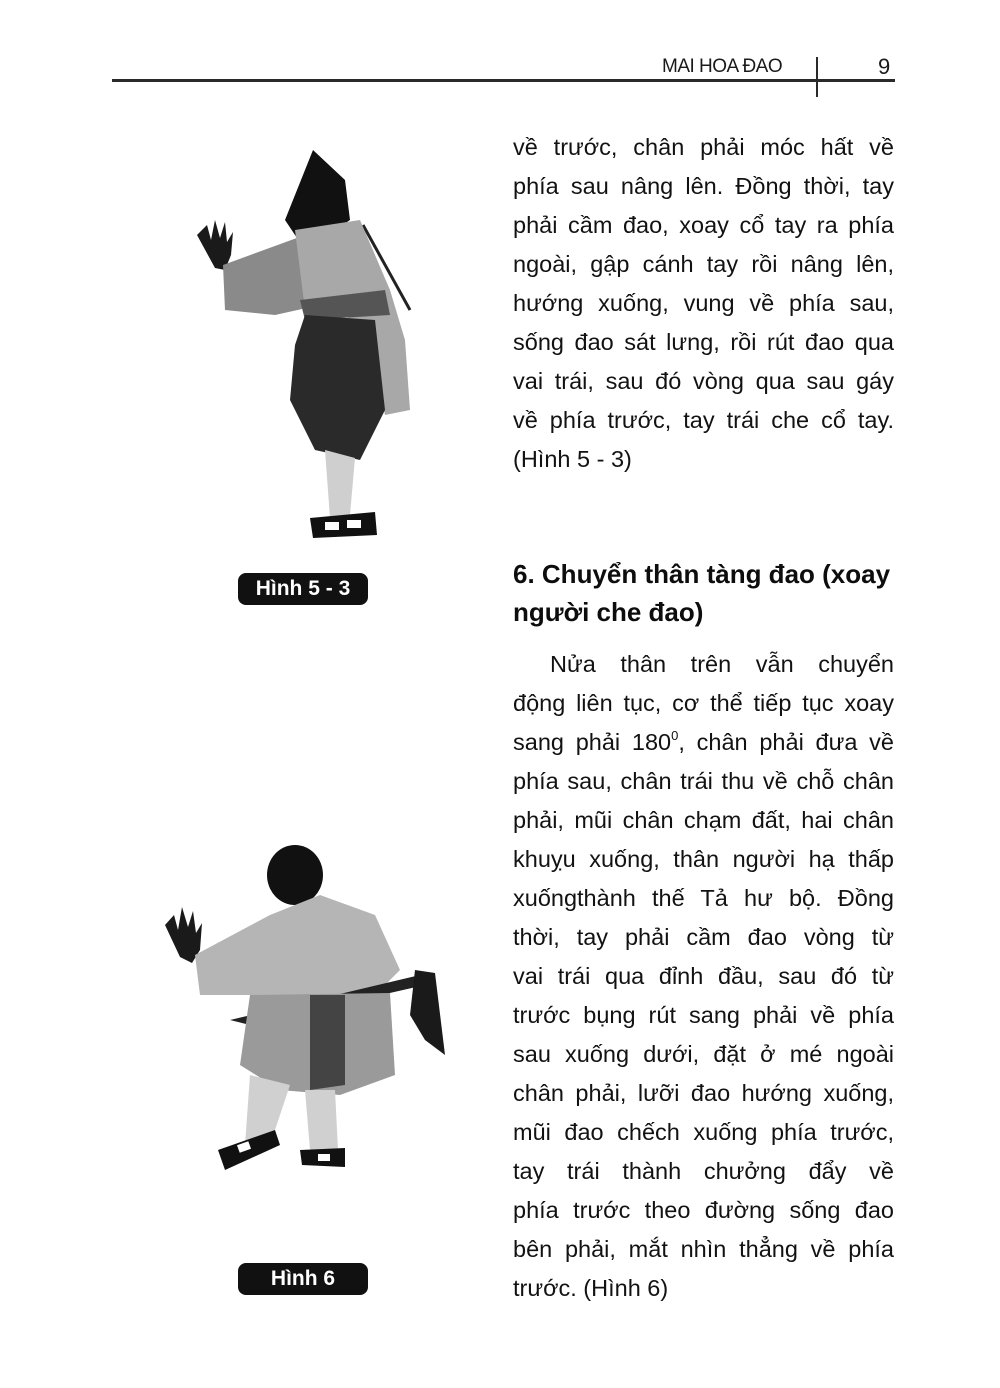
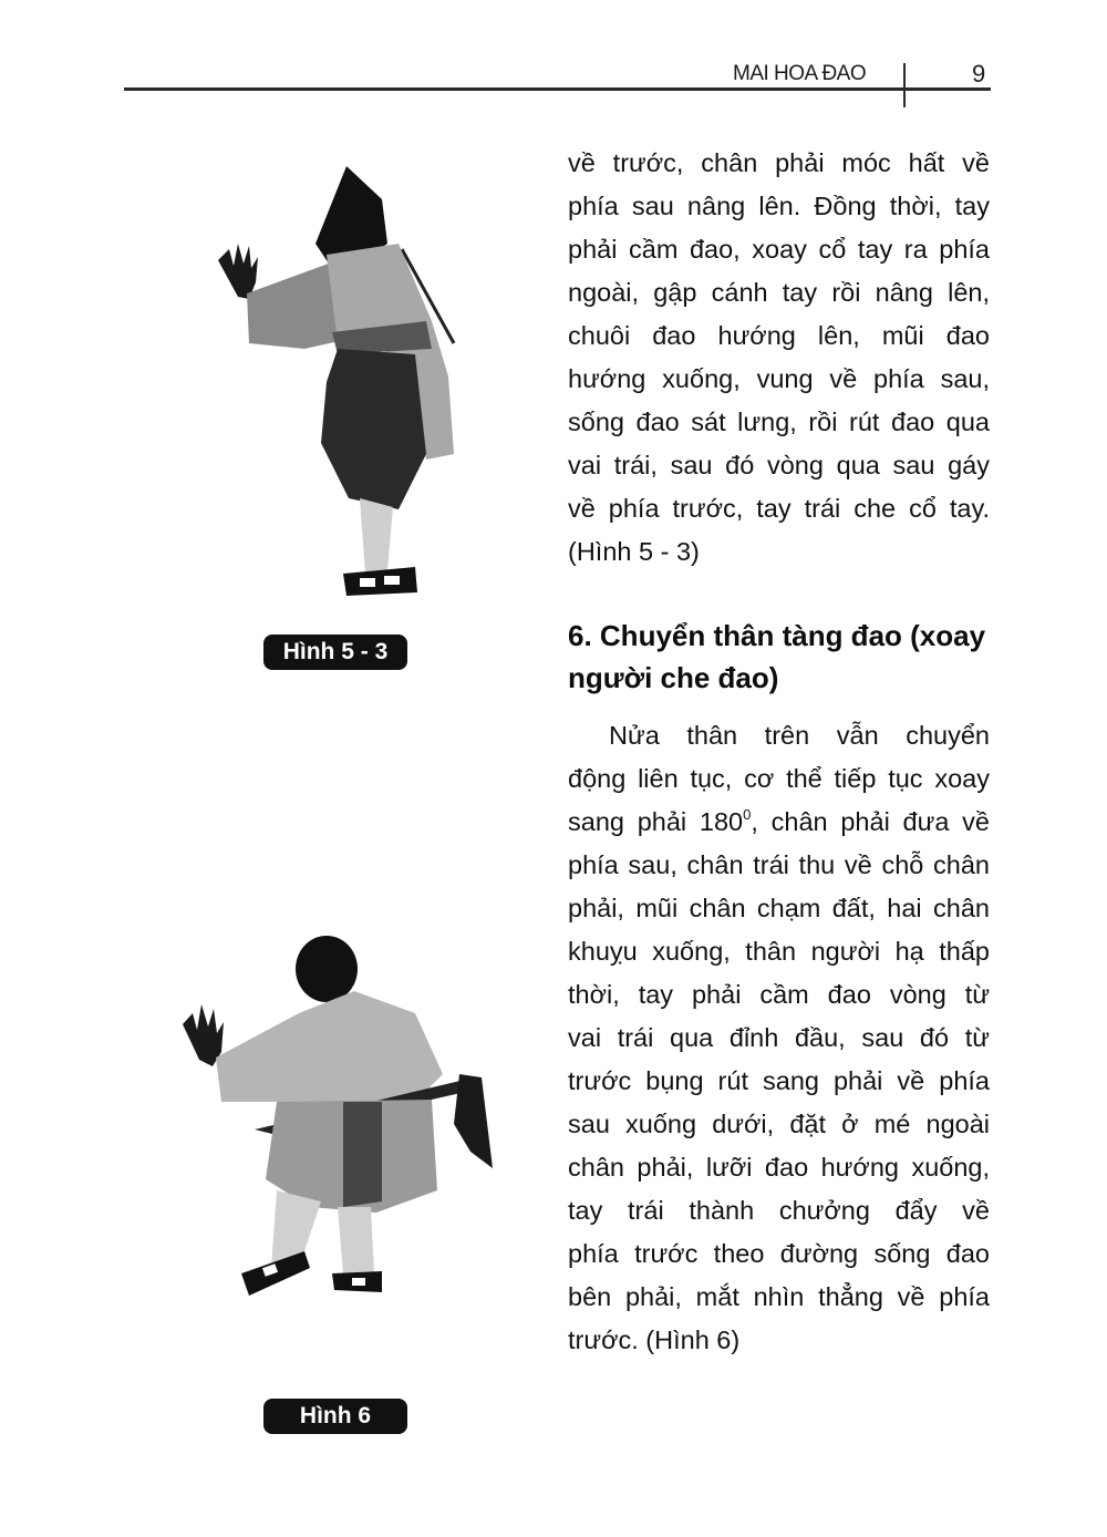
  MAI HOA ĐAO
  9
  Hình 5 - 3
  Hình 6
  về trước, chân phải móc hất về
  phía sau nâng lên. Đồng thời, tay
  phải cầm đao, xoay cổ tay ra phía
  ngoài, gập cánh tay rồi nâng lên,
+ chuôi đao hướng lên, mũi đao
  hướng xuống, vung về phía sau,
  sống đao sát lưng, rồi rút đao qua
  vai trái, sau đó vòng qua sau gáy
  về phía trước, tay trái che cổ tay.
  (Hình 5 - 3)
  6. Chuyển thân tàng đao (xoay
  người che đao)
  Nửa thân trên vẫn chuyển
  động liên tục, cơ thể tiếp tục xoay
  sang phải 1800, chân phải đưa về
  phía sau, chân trái thu về chỗ chân
  phải, mũi chân chạm đất, hai chân
  khuỵu xuống, thân người hạ thấp
- xuốngthành thế Tả hư bộ. Đồng
  thời, tay phải cầm đao vòng từ
  vai trái qua đỉnh đầu, sau đó từ
  trước bụng rút sang phải về phía
  sau xuống dưới, đặt ở mé ngoài
  chân phải, lưỡi đao hướng xuống,
- mũi đao chếch xuống phía trước,
  tay trái thành chưởng đẩy về
  phía trước theo đường sống đao
  bên phải, mắt nhìn thẳng về phía
  trước. (Hình 6)
